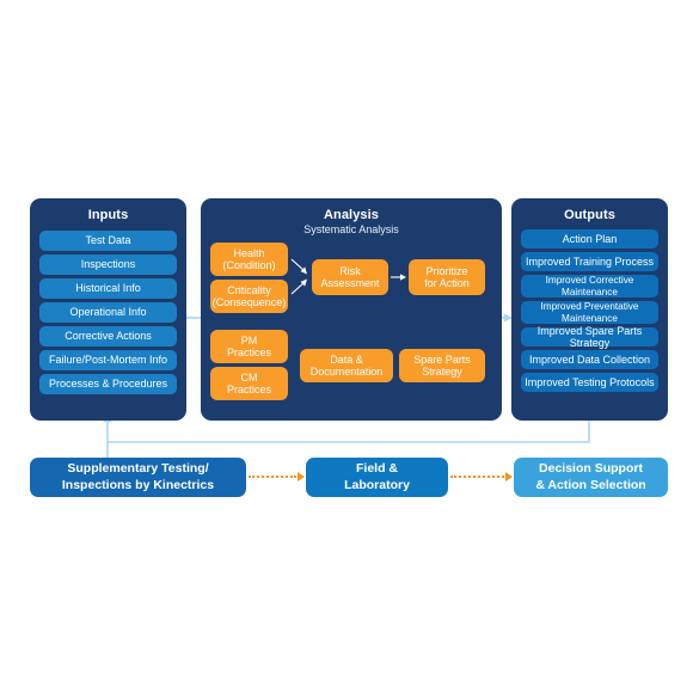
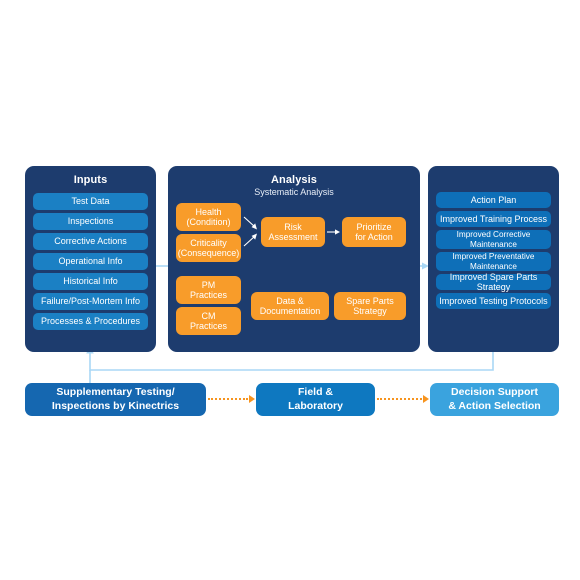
  Inputs
  Test Data
  Inspections
- Historical Info
+ Corrective Actions
  Operational Info
- Corrective Actions
+ Historical Info
  Failure/Post-Mortem Info
  Processes & Procedures
  Analysis
  Systematic Analysis
  Health
  (Condition)
  Criticality
  (Consequence)
  Risk
  Assessment
  Prioritize
  for Action
  PM
  Practices
  CM
  Practices
  Data &
  Documentation
  Spare Parts
  Strategy
- Outputs
  Action Plan
  Improved Training Process
  Improved Corrective
  Maintenance
  Improved Preventative
  Maintenance
  Improved Spare Parts Strategy
- Improved Data Collection
  Improved Testing Protocols
  Supplementary Testing/
  Inspections by Kinectrics
  Field &
  Laboratory
  Decision Support
  & Action Selection
